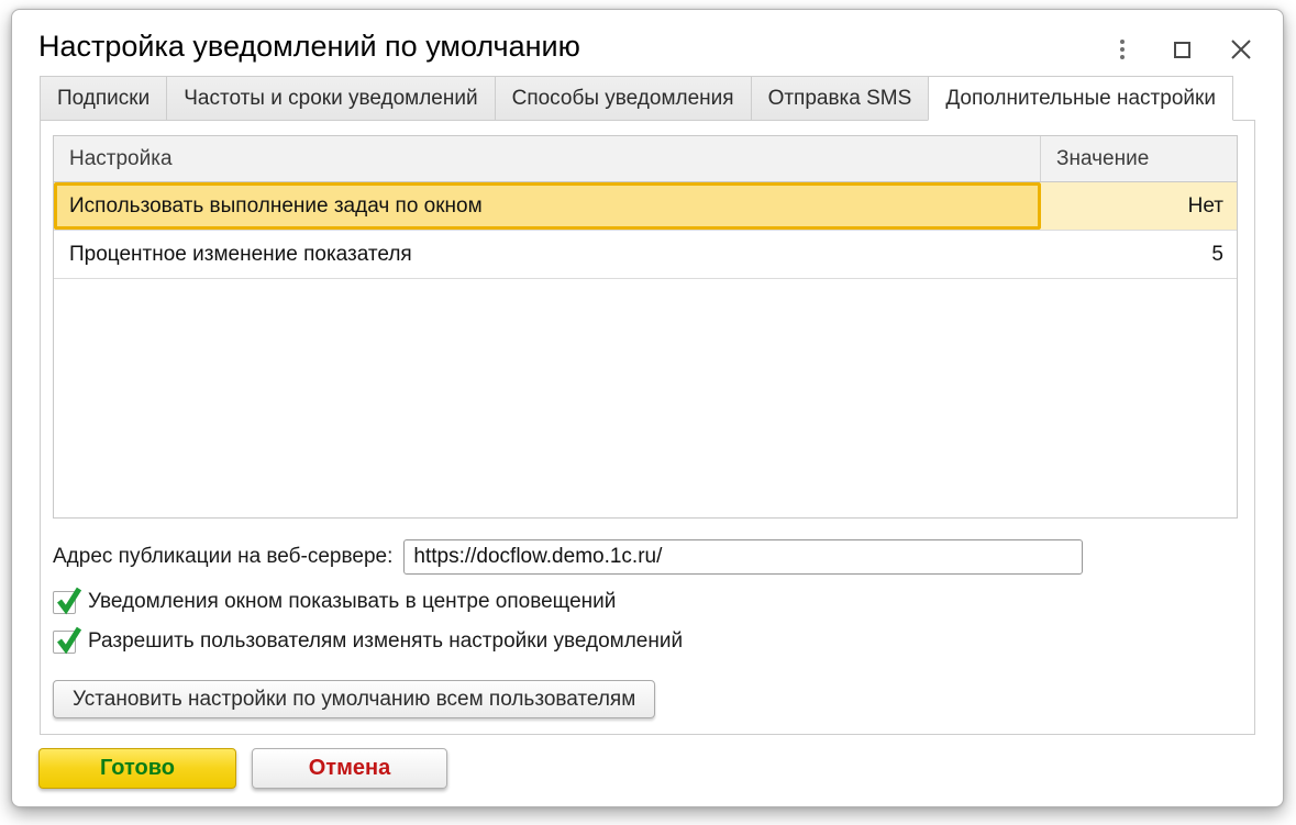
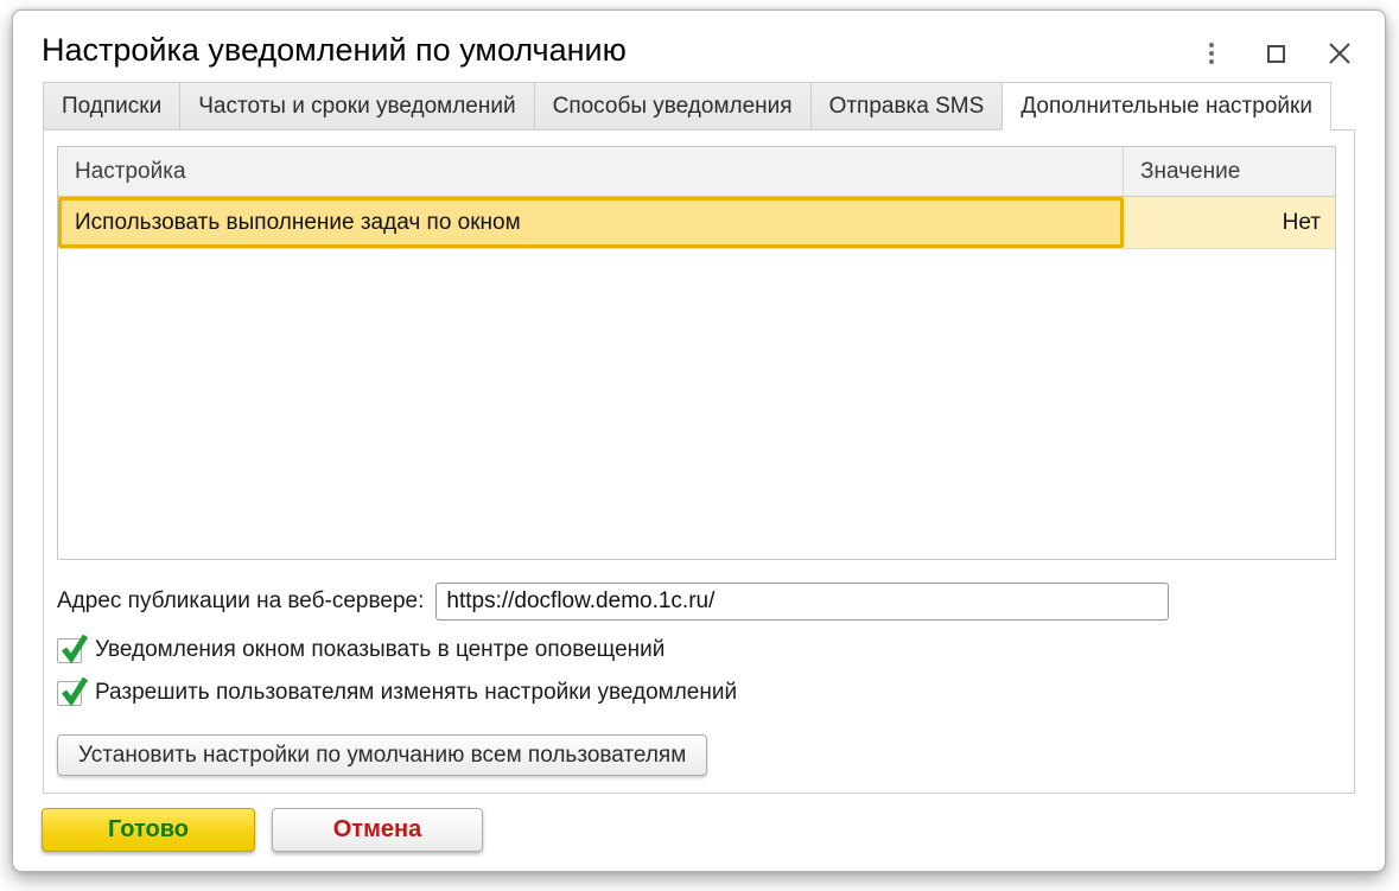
  Настройка уведомлений по умолчанию
  Подписки
  Частоты и сроки уведомлений
  Способы уведомления
  Отправка SMS
  Дополнительные настройки
  Настройка
  Значение
  Использовать выполнение задач по окном
  Нет
- Процентное изменение показателя
- 5
  Адрес публикации на веб-сервере:
  https://docflow.demo.1c.ru/
  Уведомления окном показывать в центре оповещений
  Разрешить пользователям изменять настройки уведомлений
  Установить настройки по умолчанию всем пользователям
  Готово
  Отмена
